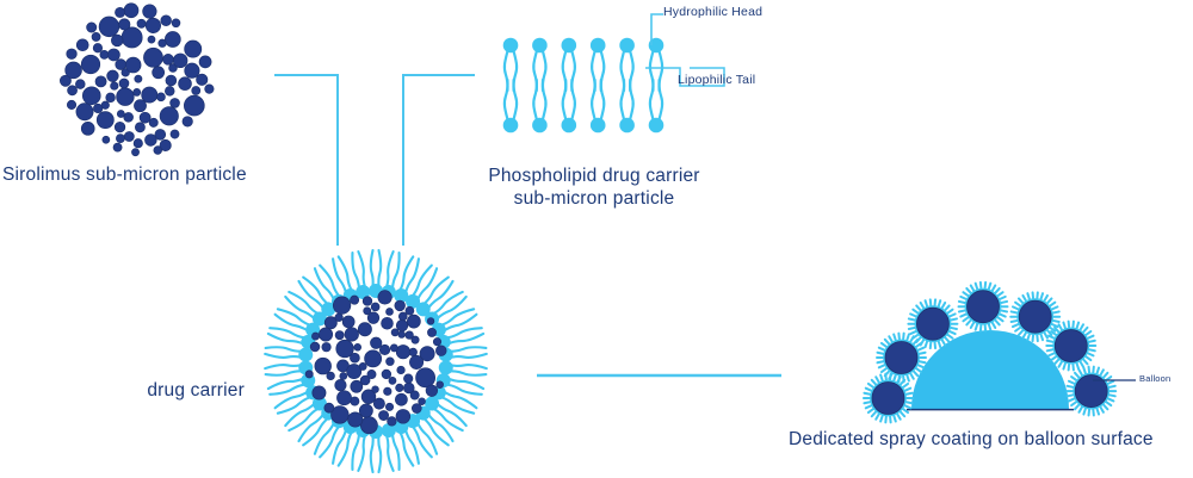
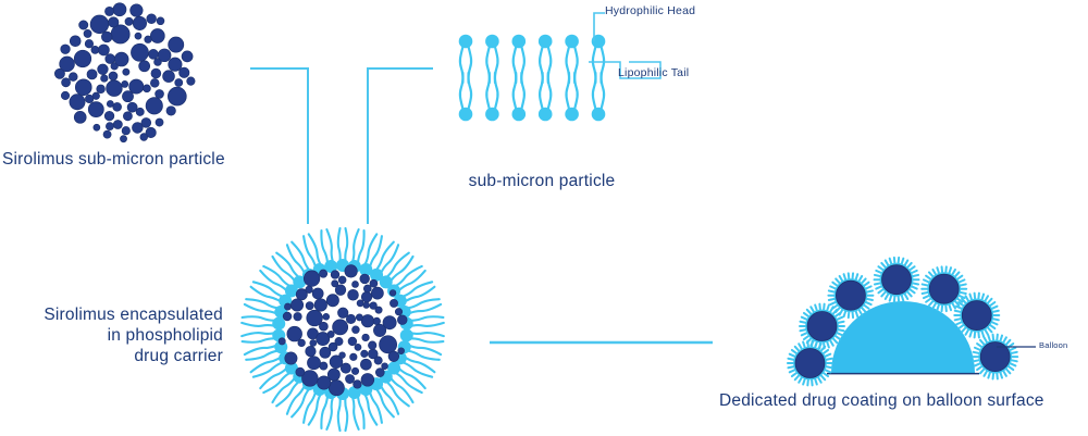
  Sirolimus sub-micron particle
- Phospholipid drug carrier
  sub-micron particle
+ Sirolimus encapsulated
+ in phospholipid
  drug carrier
- Dedicated spray coating on balloon surface
+ Dedicated drug coating on balloon surface
  Hydrophilic Head
  Lipophilic Tail
  Balloon
